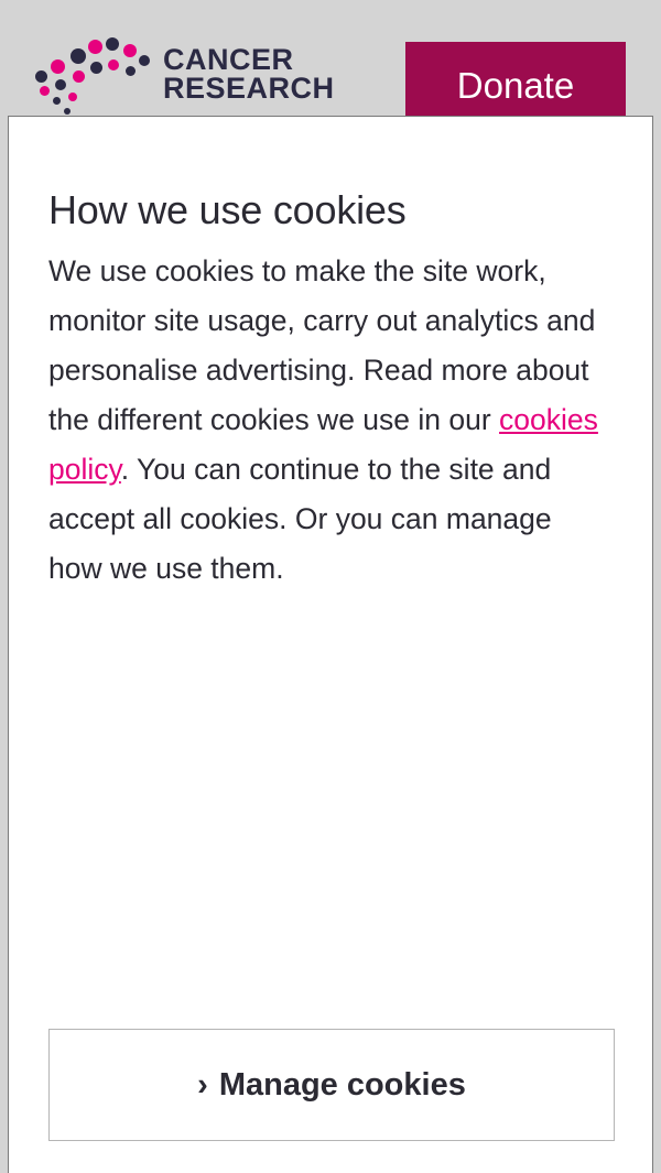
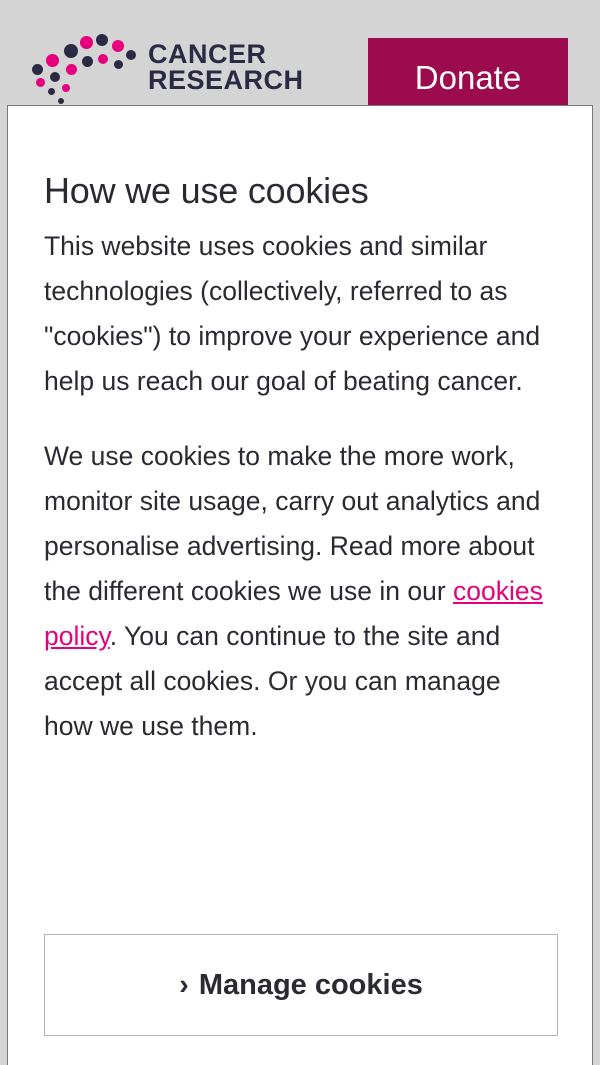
  CANCER
  RESEARCH
  Donate
  How we use cookies
+ This website uses cookies and similar technologies (collectively, referred to as "cookies") to improve your experience and help us reach our goal of beating cancer.
- We use cookies to make the site work, monitor site usage, carry out analytics and personalise advertising. Read more about the different cookies we use in our cookies policy. You can continue to the site and accept all cookies. Or you can manage how we use them.
+ We use cookies to make the more work, monitor site usage, carry out analytics and personalise advertising. Read more about the different cookies we use in our cookies policy. You can continue to the site and accept all cookies. Or you can manage how we use them.
  ›
  Manage cookies
